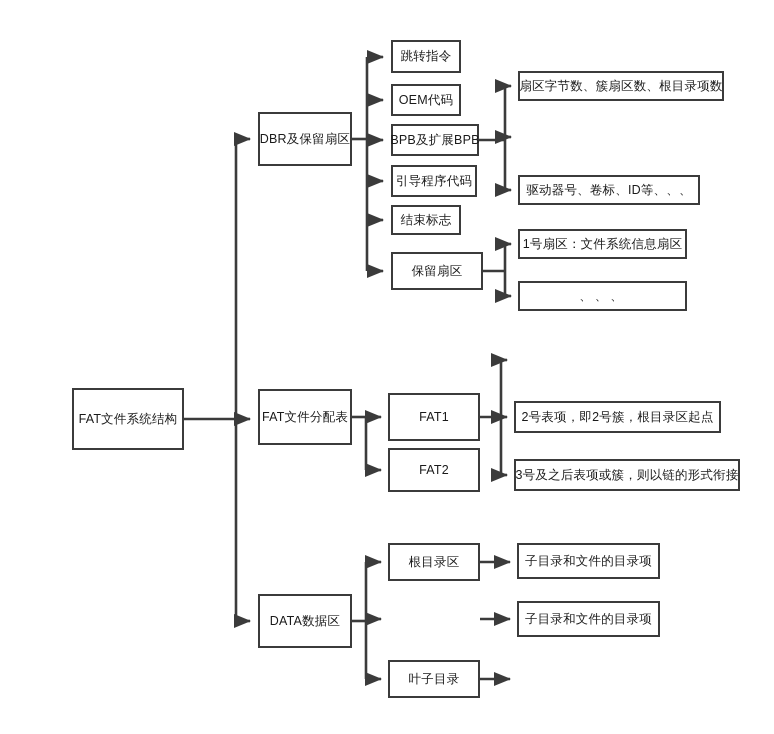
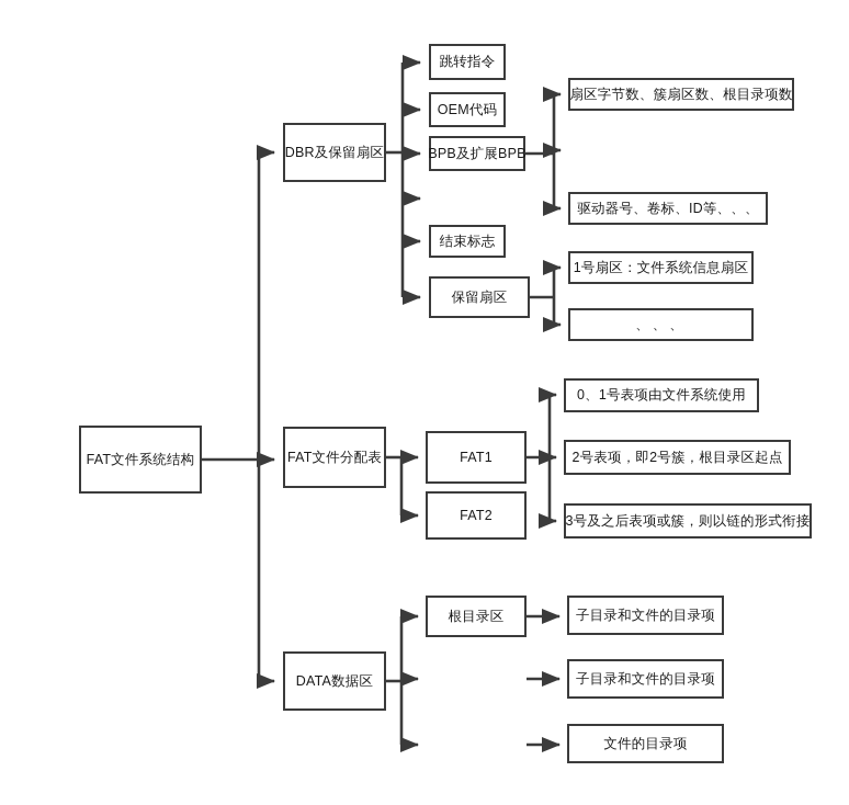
  FAT文件系统结构
  DBR及保留扇区
  FAT文件分配表
  DATA数据区
  跳转指令
  OEM代码
  BPB及扩展BPB
- 引导程序代码
  结束标志
  保留扇区
  扇区字节数、簇扇区数、根目录项数
  驱动器号、卷标、ID等、、、
  1号扇区：文件系统信息扇区
  、、、
  FAT1
  FAT2
+ 0、1号表项由文件系统使用
  2号表项，即2号簇，根目录区起点
  3号及之后表项或簇，则以链的形式衔接
  根目录区
- 叶子目录
  子目录和文件的目录项
  子目录和文件的目录项
+ 文件的目录项
